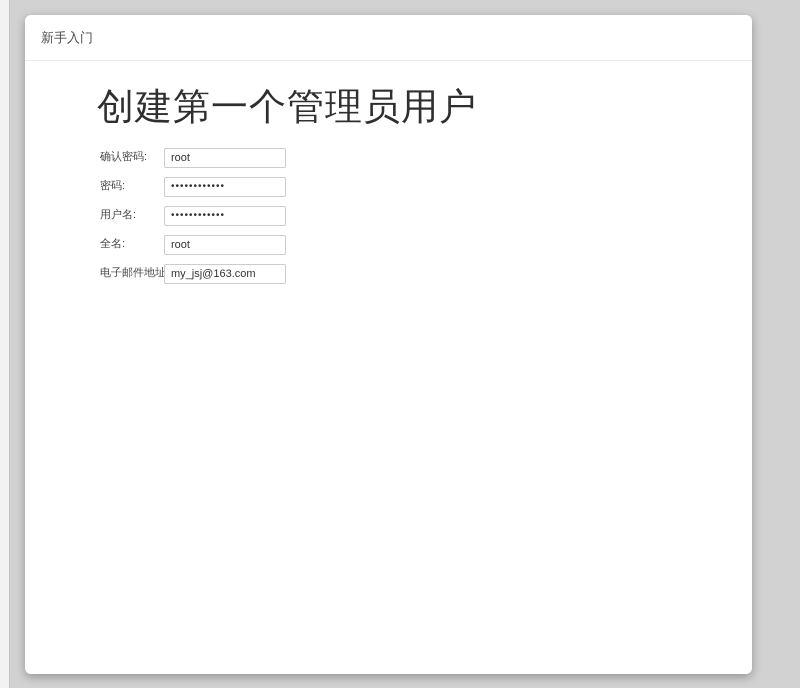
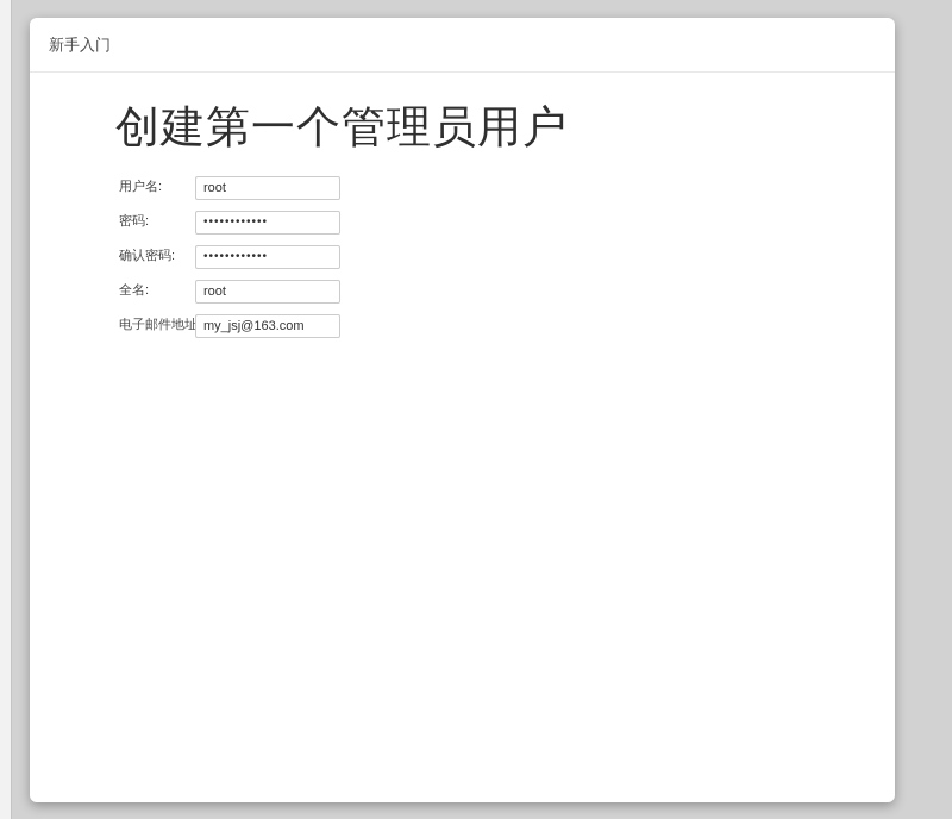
  新手入门
  创建第一个管理员用户
- 确认密码:
+ 用户名:
  root
  密码:
  ••••••••••••
- 用户名:
+ 确认密码:
  ••••••••••••
  全名:
  root
  电子邮件地址
  my_jsj@163.com
